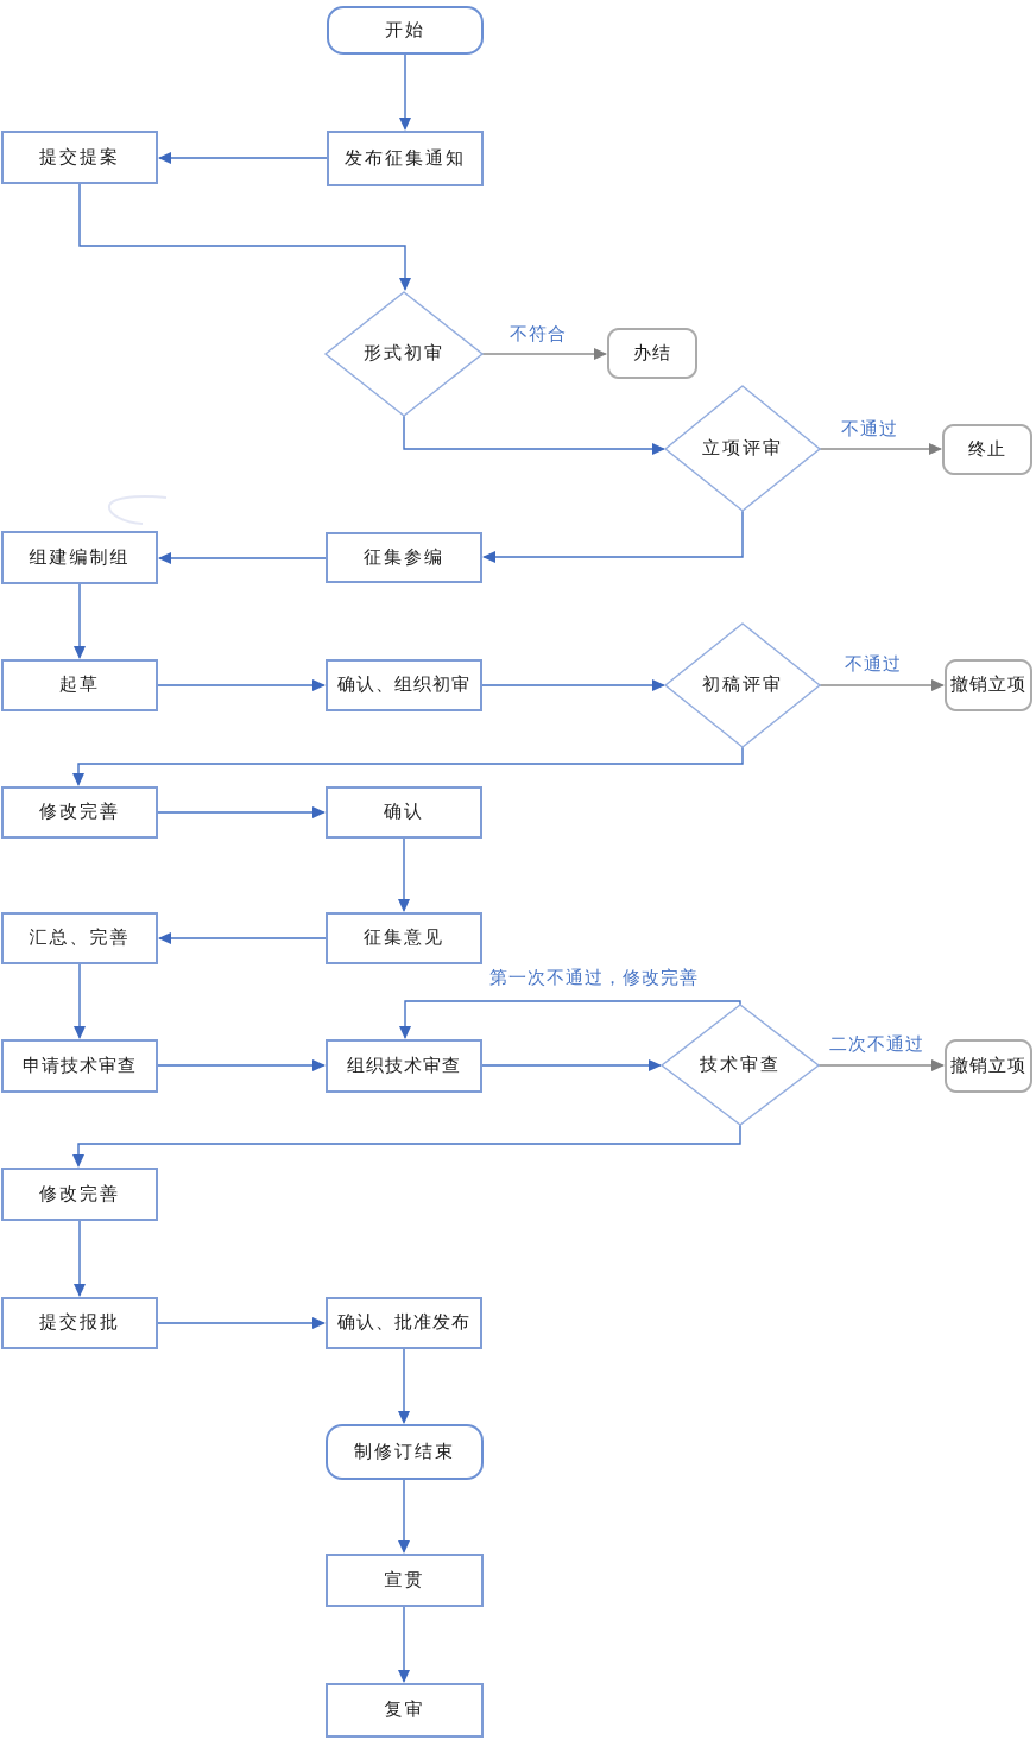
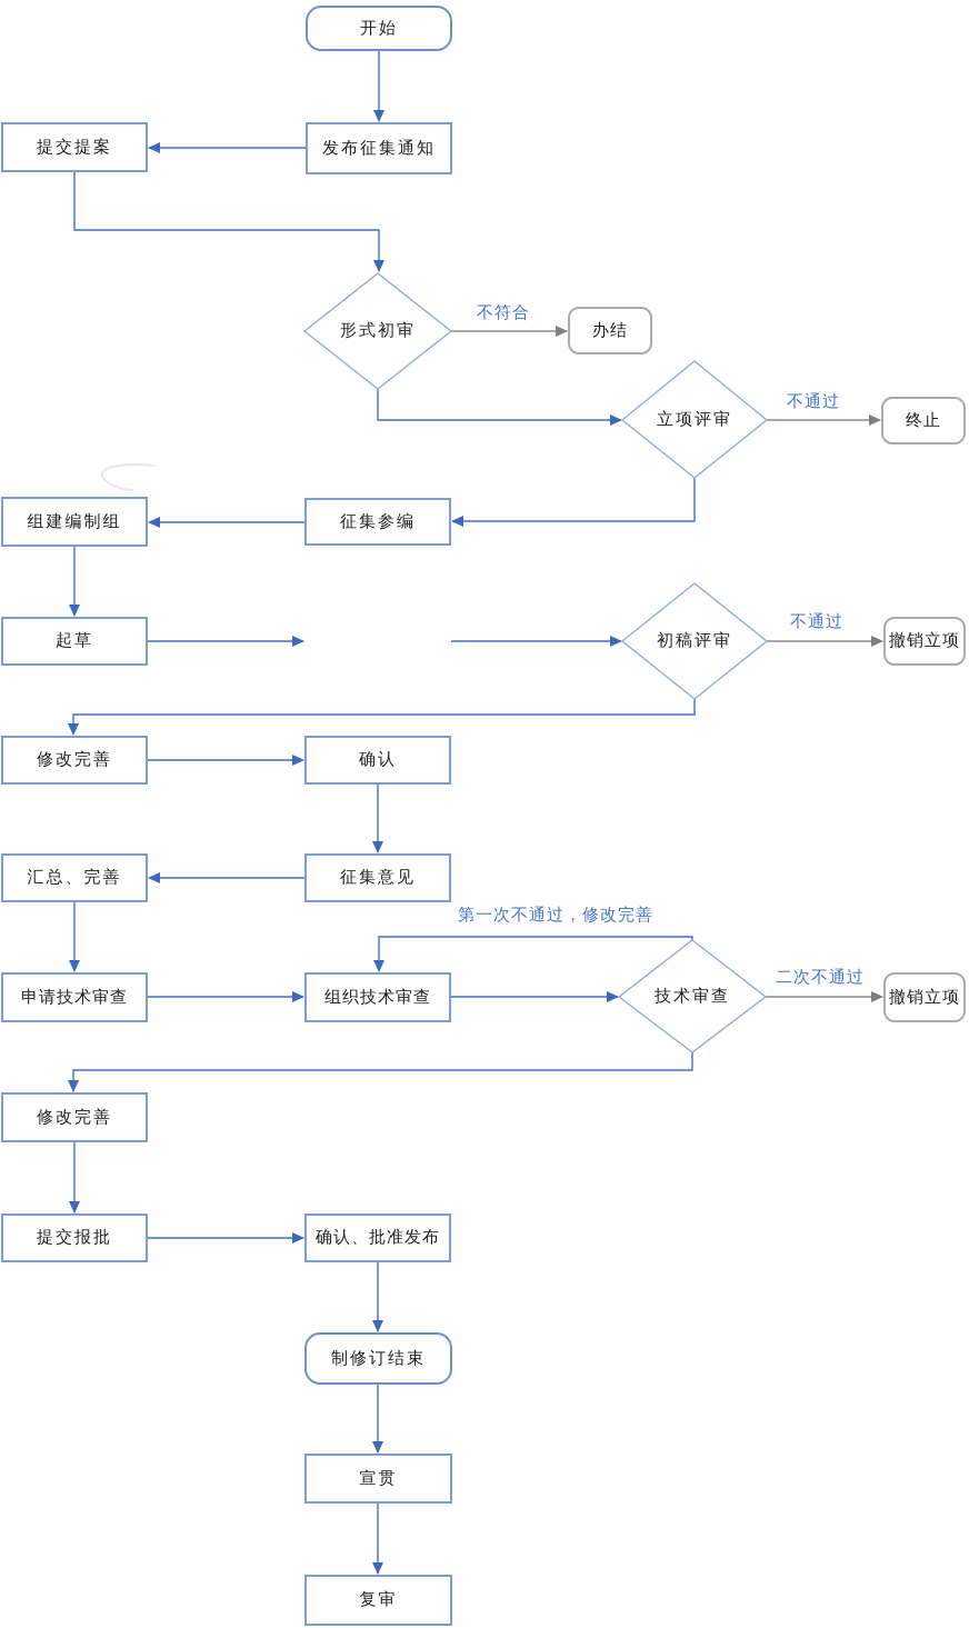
  开始
  发布征集通知
  提交提案
  办结
  终止
  征集参编
  组建编制组
  起草
- 确认、组织初审
  撤销立项
  修改完善
  确认
  征集意见
  汇总、完善
  申请技术审查
  组织技术审查
  撤销立项
  修改完善
  提交报批
  确认、批准发布
  制修订结束
  宣贯
  复审
  形式初审
  立项评审
  初稿评审
  技术审查
  不符合
  不通过
  不通过
  第一次不通过，修改完善
  二次不通过
